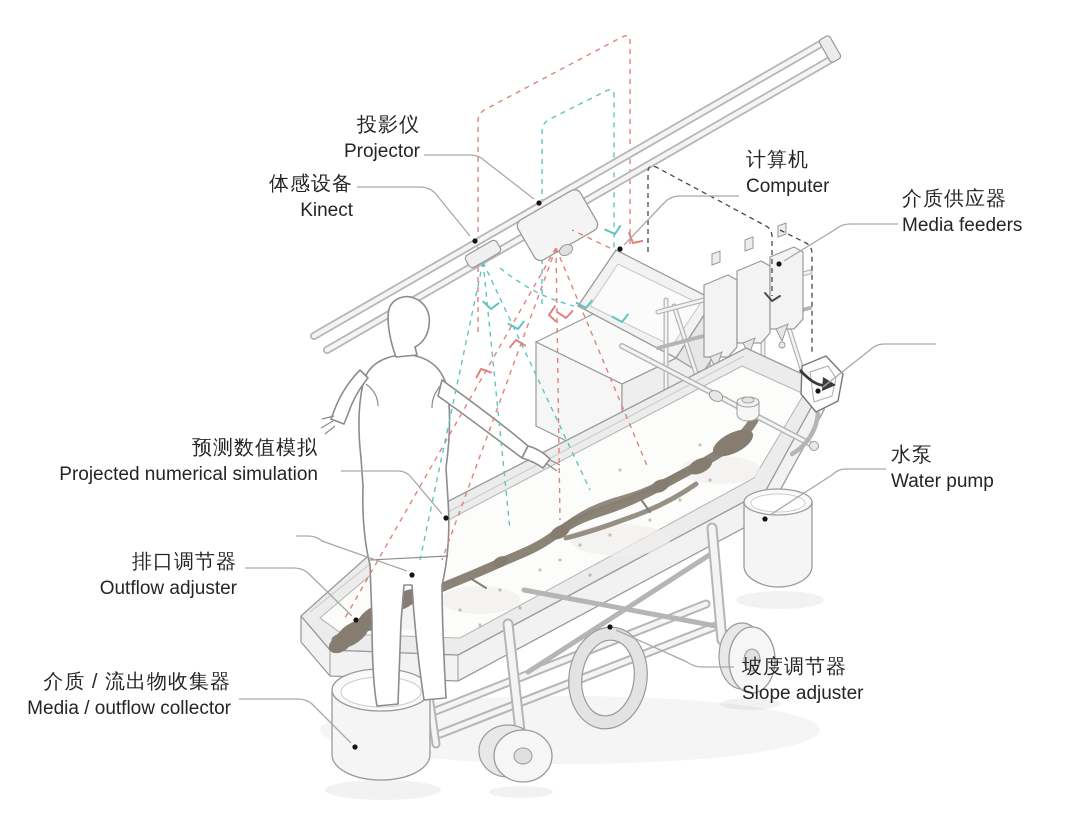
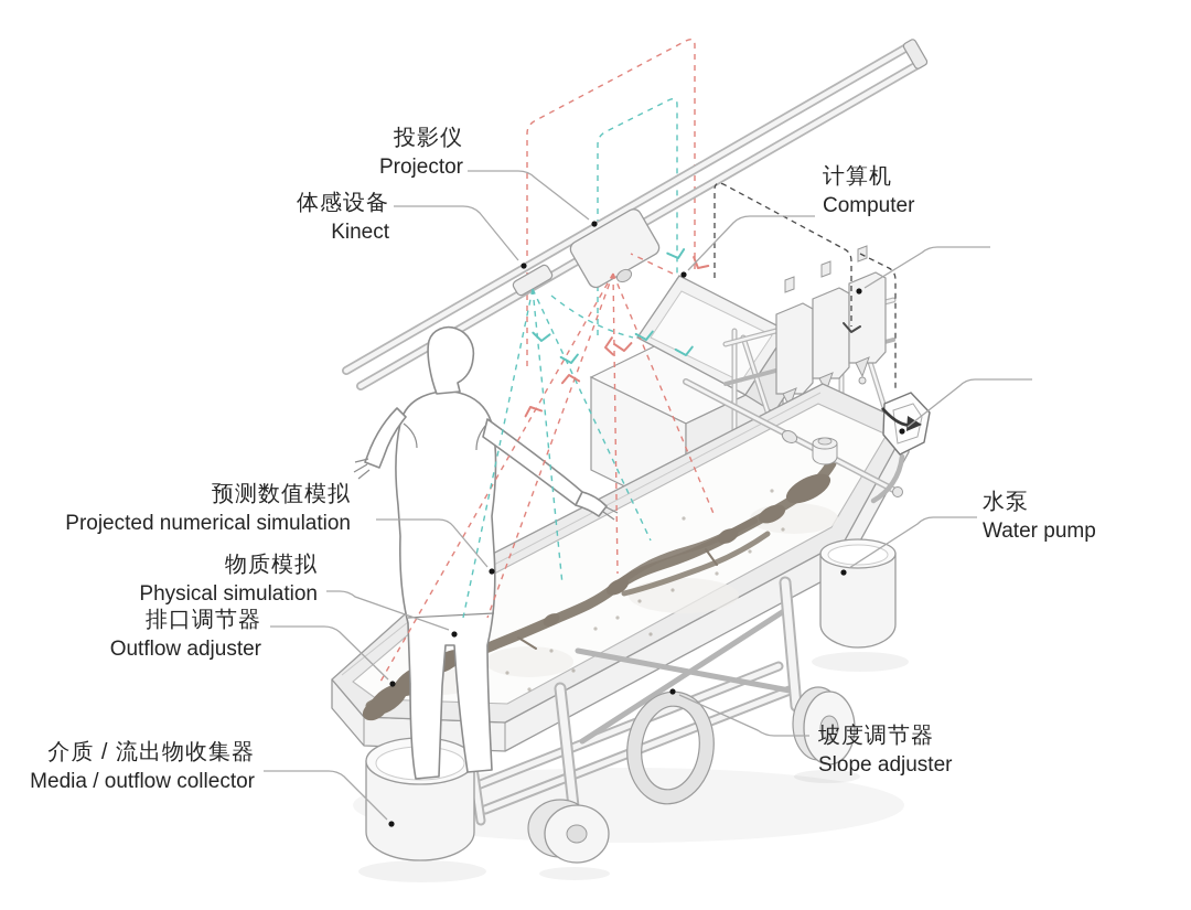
  投影仪
  Projector
  体感设备
  Kinect
  计算机
  Computer
- 介质供应器
- Media feeders
  水泵
  Water pump
  预测数值模拟
  Projected numerical simulation
+ 物质模拟
+ Physical simulation
  排口调节器
  Outflow adjuster
  介质 / 流出物收集器
  Media / outflow collector
  坡度调节器
  Slope adjuster
